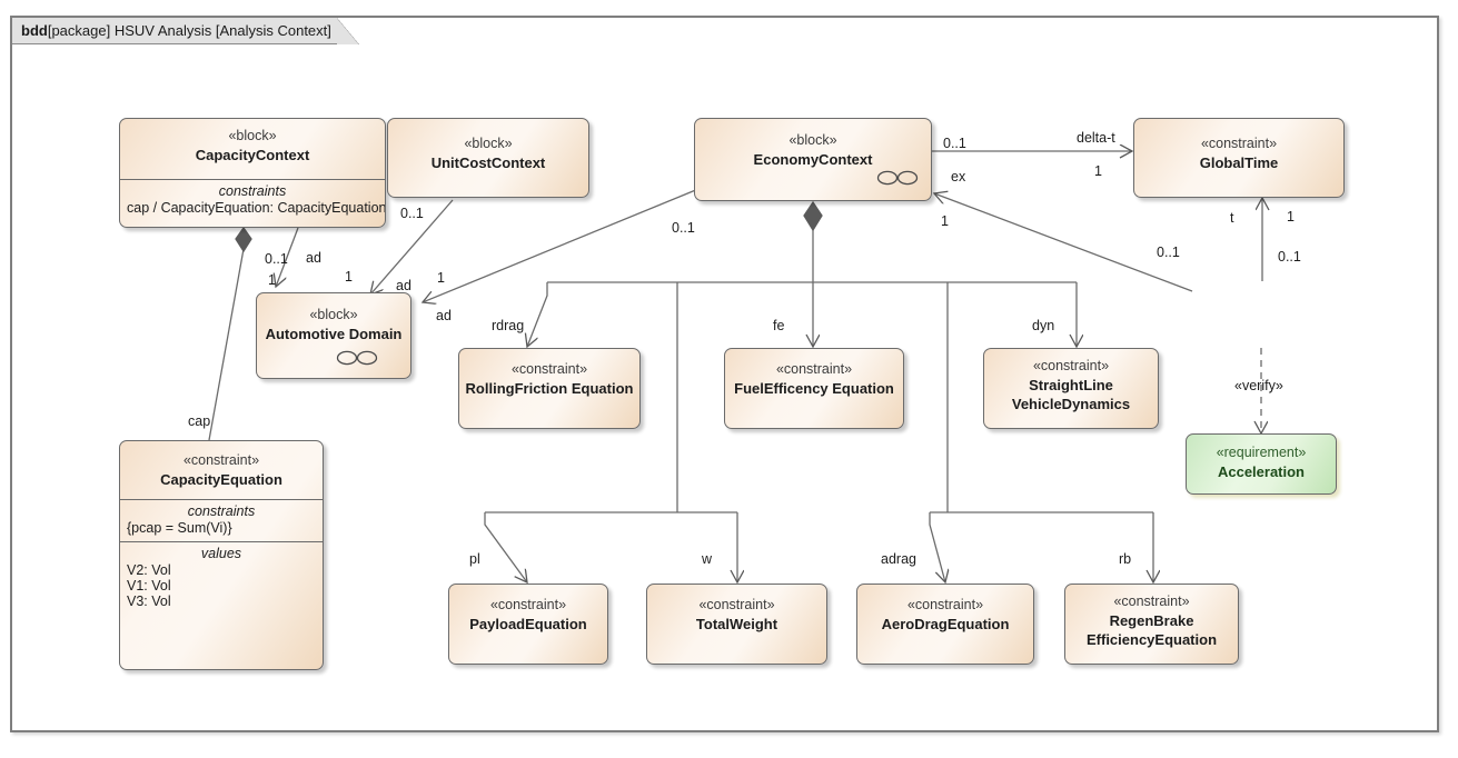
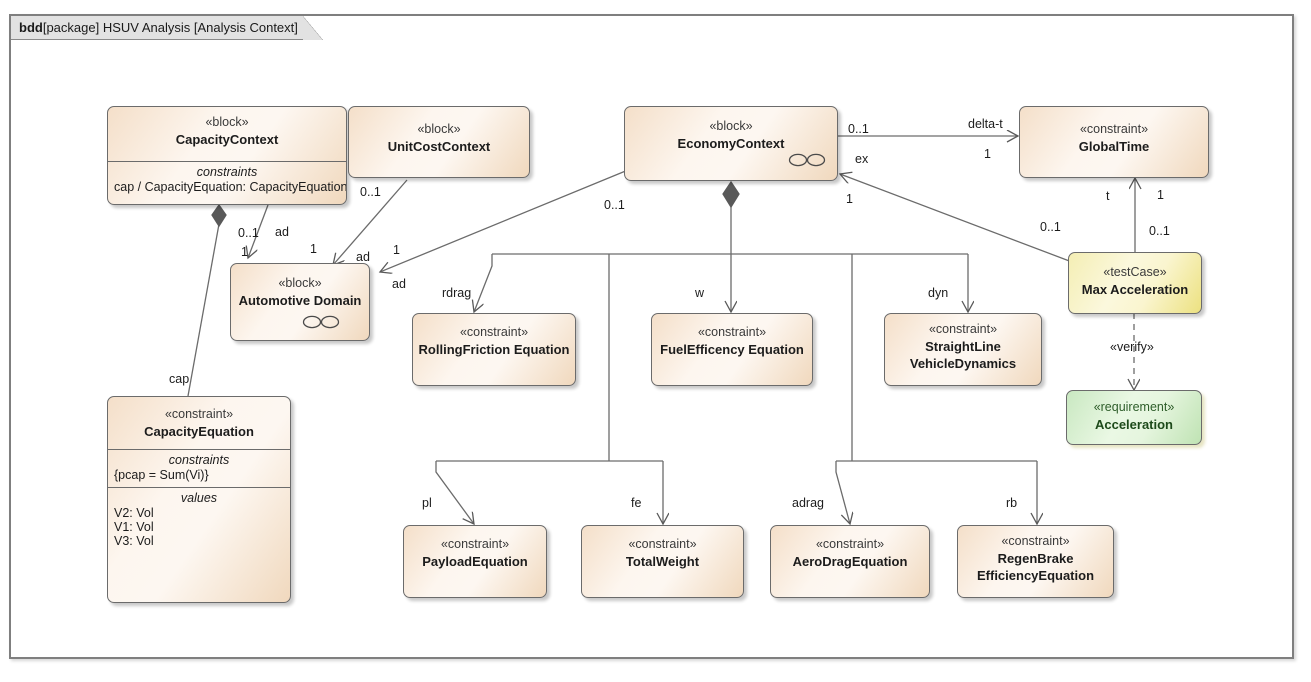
  bdd
  [package] HSUV Analysis [Analysis Context]
  «block»
  CapacityContext
  constraints
  cap / CapacityEquation: CapacityEquation
  «block»
  UnitCostContext
  «block»
  EconomyContext
  «constraint»
  GlobalTime
+ «testCase»
+ Max Acceleration
  «requirement»
  Acceleration
  «block»
  Automotive Domain
  «constraint»
  CapacityEquation
  constraints
  {pcap = Sum(Vi)}
  values
  V2: Vol
  V1: Vol
  V3: Vol
  «constraint»
  RollingFriction Equation
  «constraint»
  FuelEfficency Equation
  «constraint»
  StraightLine
  VehicleDynamics
  «constraint»
  PayloadEquation
  «constraint»
  TotalWeight
  «constraint»
  AeroDragEquation
  «constraint»
  RegenBrake
  EfficiencyEquation
  0..1
  ad
  1
  0..1
  1
  ad
  0..1
  1
  ad
  cap
  rdrag
- fe
+ w
  dyn
  pl
- w
+ fe
  adrag
  rb
  0..1
  delta-t
  1
  ex
  1
  0..1
  t
  1
  0..1
  «verify»
